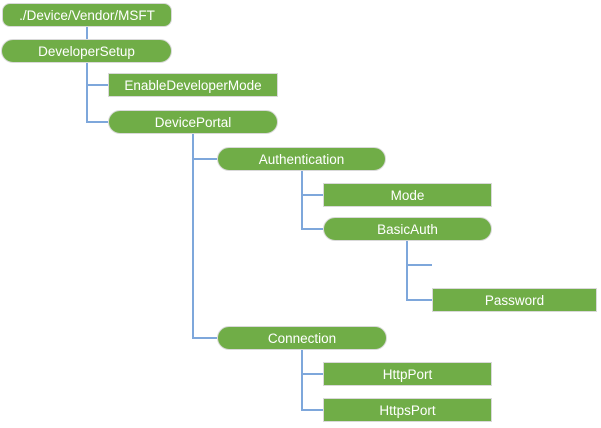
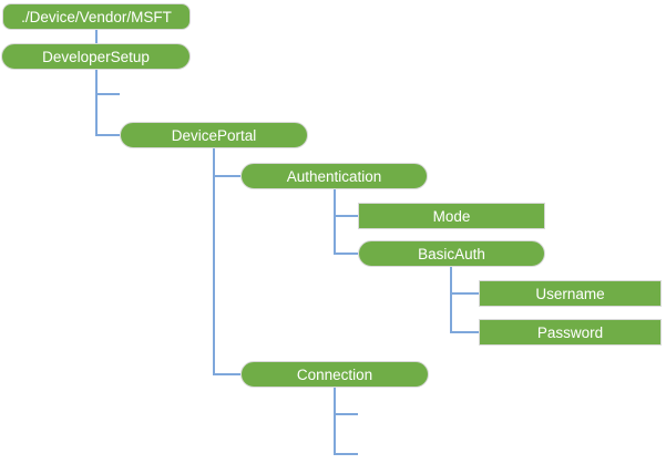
  ./Device/Vendor/MSFT
  DeveloperSetup
- EnableDeveloperMode
  DevicePortal
  Authentication
  Mode
  BasicAuth
+ Username
  Password
  Connection
- HttpPort
- HttpsPort
